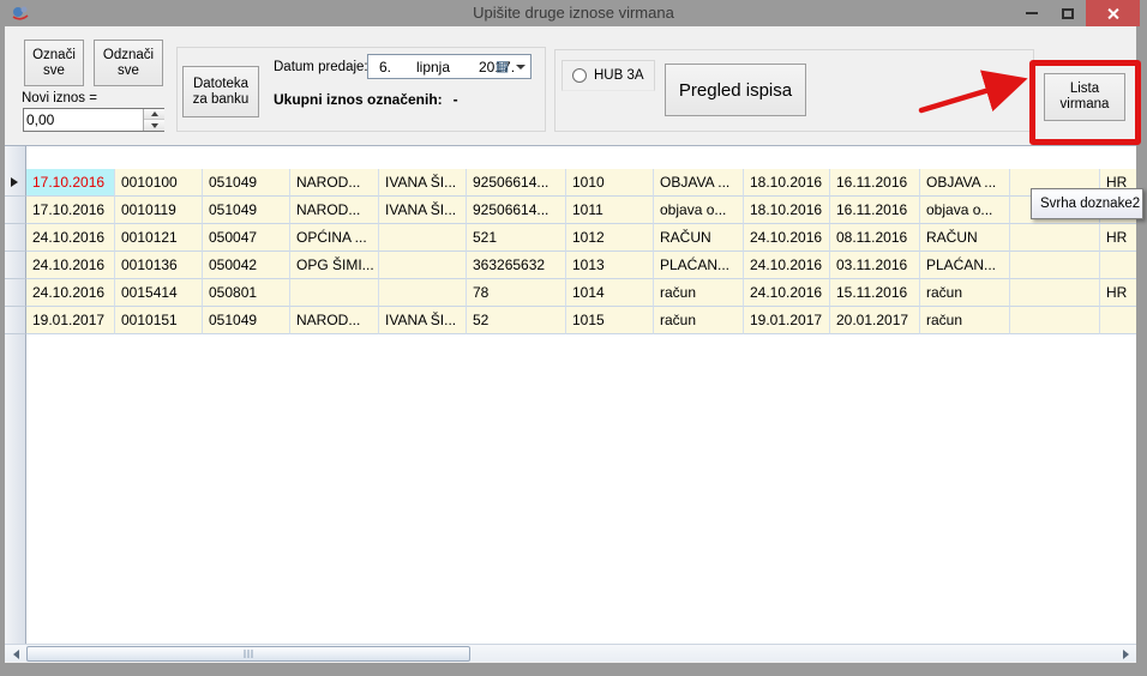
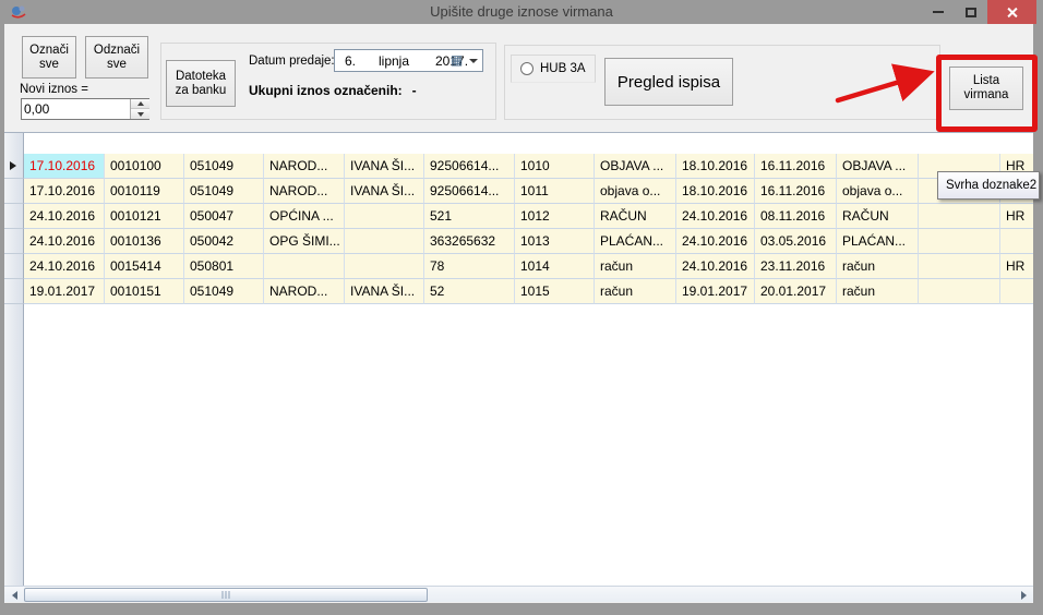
  Upišite druge iznose virmana
  Označi sve
  Odznači sve
  Novi iznos =
  0,00
  Datoteka za banku
  Datum predaje
  6.
  lipnja
  2017.
  ▦
  Ukupni iznos označenih: -
  HUB 3A
  Pregled ispisa
  Lista virmana
  17.10.2016
  0010100
  051049
  NAROD...
  IVANA ŠI...
  92506614...
  1010
  OBJAVA ...
  18.10.2016
  16.11.2016
  OBJAVA ...
  HR
  17.10.2016
  0010119
  051049
  NAROD...
  IVANA ŠI...
  92506614...
  1011
  objava o...
  18.10.2016
  16.11.2016
  objava o...
  24.10.2016
  0010121
  050047
  OPĆINA ...
  521
  1012
  RAČUN
  24.10.2016
  08.11.2016
  RAČUN
  HR
  24.10.2016
  0010136
  050042
  OPG ŠIMI...
  363265632
  1013
  PLAĆAN...
  24.10.2016
- 03.11.2016
+ 03.05.2016
  PLAĆAN...
  24.10.2016
  0015414
  050801
  78
  1014
  račun
  24.10.2016
- 15.11.2016
+ 23.11.2016
  račun
  HR
  19.01.2017
  0010151
  051049
  NAROD...
  IVANA ŠI...
  52
  1015
  račun
  19.01.2017
  20.01.2017
  račun
  Svrha doznake2
